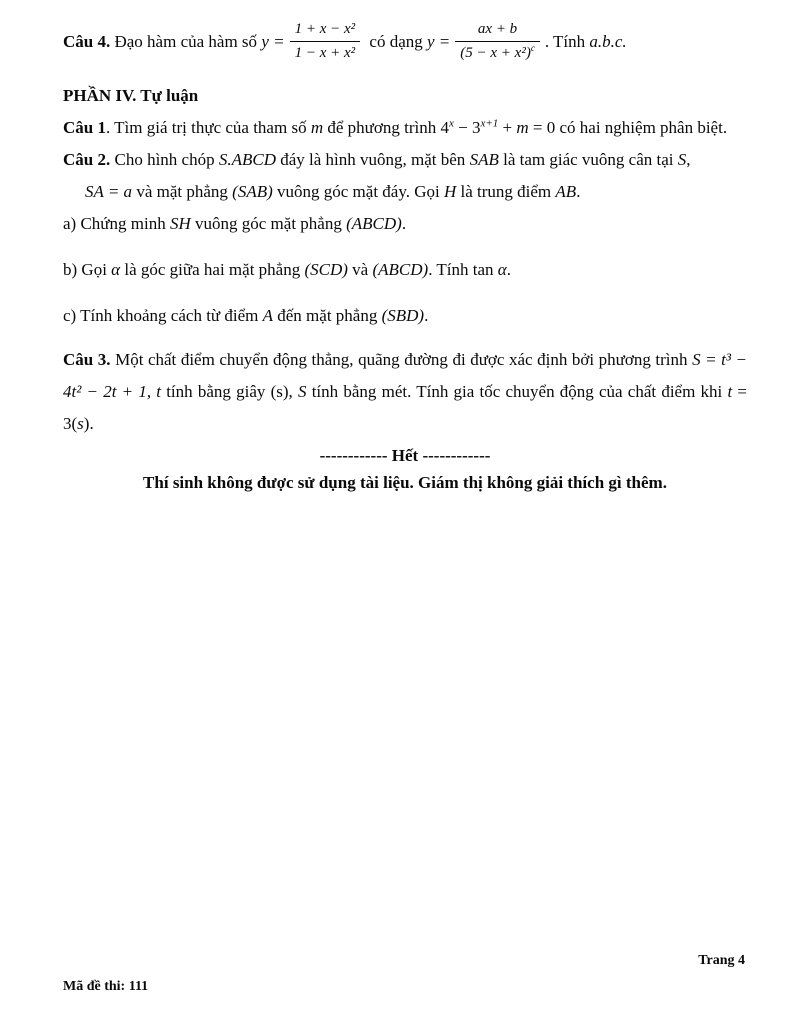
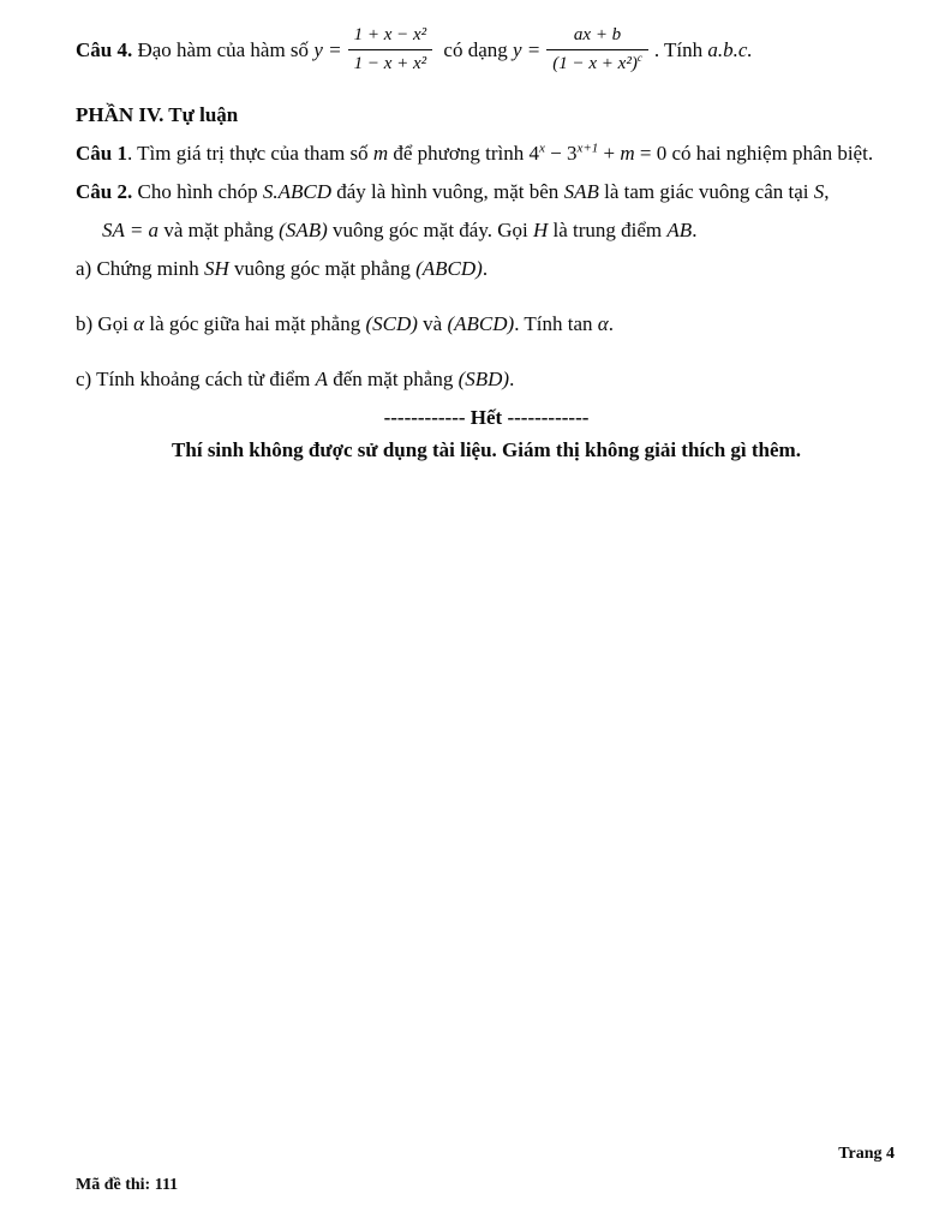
  Câu 4. Đạo hàm của hàm số y =
  1 + x − x²
  1 − x + x²
  có dạng y =
  ax + b
- (5 − x + x²)c
+ (1 − x + x²)c
  . Tính a.b.c.
  PHẦN IV. Tự luận
  Câu 1. Tìm giá trị thực của tham số m để phương trình 4x − 3x+1 + m = 0 có hai nghiệm phân biệt.
  Câu 2. Cho hình chóp S.ABCD đáy là hình vuông, mặt bên SAB là tam giác vuông cân tại S,
  SA = a và mặt phẳng (SAB) vuông góc mặt đáy. Gọi H là trung điểm AB.
  a) Chứng minh SH vuông góc mặt phẳng (ABCD).
  b) Gọi α là góc giữa hai mặt phẳng (SCD) và (ABCD). Tính tan α.
  c) Tính khoảng cách từ điểm A đến mặt phẳng (SBD).
- Câu 3. Một chất điểm chuyển động thẳng, quãng đường đi được xác định bởi phương trình S = t³ − 4t² − 2t + 1, t tính bằng giây (s), S tính bằng mét. Tính gia tốc chuyển động của chất điểm khi t = 3(s).
  ------------ Hết ------------
  Thí sinh không được sử dụng tài liệu. Giám thị không giải thích gì thêm.
  Trang 4
  Mã đề thi: 111
